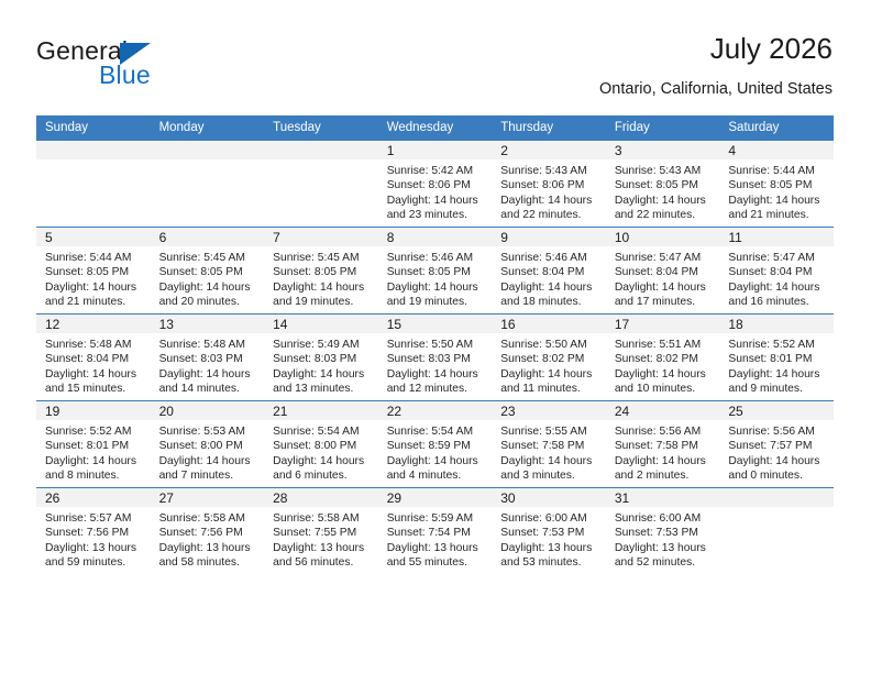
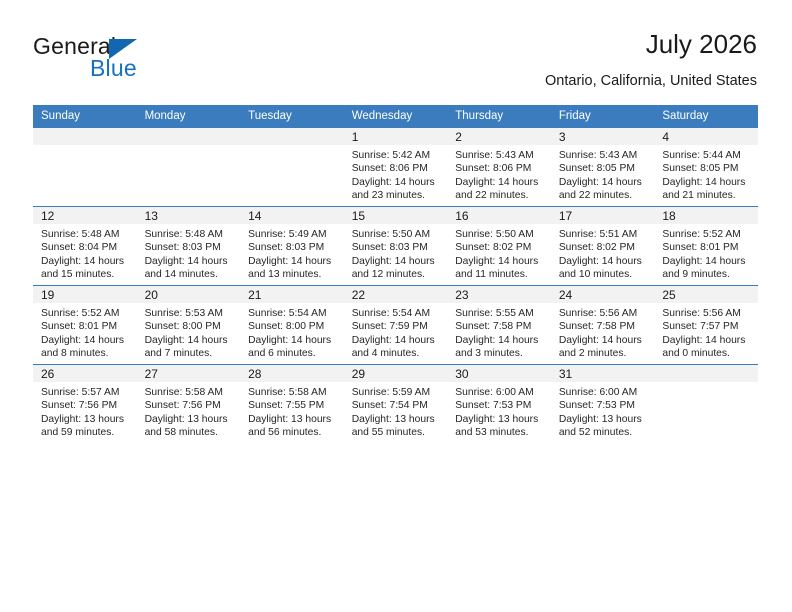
  General
  Blue
  July 2026
  Ontario, California, United States
  Sunday	Monday	Tuesday	Wednesday	Thursday	Friday	Saturday
  			1Sunrise: 5:42 AMSunset: 8:06 PMDaylight: 14 hoursand 23 minutes.	2Sunrise: 5:43 AMSunset: 8:06 PMDaylight: 14 hoursand 22 minutes.	3Sunrise: 5:43 AMSunset: 8:05 PMDaylight: 14 hoursand 22 minutes.	4Sunrise: 5:44 AMSunset: 8:05 PMDaylight: 14 hoursand 21 minutes.
- 5Sunrise: 5:44 AMSunset: 8:05 PMDaylight: 14 hoursand 21 minutes.	6Sunrise: 5:45 AMSunset: 8:05 PMDaylight: 14 hoursand 20 minutes.	7Sunrise: 5:45 AMSunset: 8:05 PMDaylight: 14 hoursand 19 minutes.	8Sunrise: 5:46 AMSunset: 8:05 PMDaylight: 14 hoursand 19 minutes.	9Sunrise: 5:46 AMSunset: 8:04 PMDaylight: 14 hoursand 18 minutes.	10Sunrise: 5:47 AMSunset: 8:04 PMDaylight: 14 hoursand 17 minutes.	11Sunrise: 5:47 AMSunset: 8:04 PMDaylight: 14 hoursand 16 minutes.
  12Sunrise: 5:48 AMSunset: 8:04 PMDaylight: 14 hoursand 15 minutes.	13Sunrise: 5:48 AMSunset: 8:03 PMDaylight: 14 hoursand 14 minutes.	14Sunrise: 5:49 AMSunset: 8:03 PMDaylight: 14 hoursand 13 minutes.	15Sunrise: 5:50 AMSunset: 8:03 PMDaylight: 14 hoursand 12 minutes.	16Sunrise: 5:50 AMSunset: 8:02 PMDaylight: 14 hoursand 11 minutes.	17Sunrise: 5:51 AMSunset: 8:02 PMDaylight: 14 hoursand 10 minutes.	18Sunrise: 5:52 AMSunset: 8:01 PMDaylight: 14 hoursand 9 minutes.
- 19Sunrise: 5:52 AMSunset: 8:01 PMDaylight: 14 hoursand 8 minutes.	20Sunrise: 5:53 AMSunset: 8:00 PMDaylight: 14 hoursand 7 minutes.	21Sunrise: 5:54 AMSunset: 8:00 PMDaylight: 14 hoursand 6 minutes.	22Sunrise: 5:54 AMSunset: 8:59 PMDaylight: 14 hoursand 4 minutes.	23Sunrise: 5:55 AMSunset: 7:58 PMDaylight: 14 hoursand 3 minutes.	24Sunrise: 5:56 AMSunset: 7:58 PMDaylight: 14 hoursand 2 minutes.	25Sunrise: 5:56 AMSunset: 7:57 PMDaylight: 14 hoursand 0 minutes.
+ 19Sunrise: 5:52 AMSunset: 8:01 PMDaylight: 14 hoursand 8 minutes.	20Sunrise: 5:53 AMSunset: 8:00 PMDaylight: 14 hoursand 7 minutes.	21Sunrise: 5:54 AMSunset: 8:00 PMDaylight: 14 hoursand 6 minutes.	22Sunrise: 5:54 AMSunset: 7:59 PMDaylight: 14 hoursand 4 minutes.	23Sunrise: 5:55 AMSunset: 7:58 PMDaylight: 14 hoursand 3 minutes.	24Sunrise: 5:56 AMSunset: 7:58 PMDaylight: 14 hoursand 2 minutes.	25Sunrise: 5:56 AMSunset: 7:57 PMDaylight: 14 hoursand 0 minutes.
  26Sunrise: 5:57 AMSunset: 7:56 PMDaylight: 13 hoursand 59 minutes.	27Sunrise: 5:58 AMSunset: 7:56 PMDaylight: 13 hoursand 58 minutes.	28Sunrise: 5:58 AMSunset: 7:55 PMDaylight: 13 hoursand 56 minutes.	29Sunrise: 5:59 AMSunset: 7:54 PMDaylight: 13 hoursand 55 minutes.	30Sunrise: 6:00 AMSunset: 7:53 PMDaylight: 13 hoursand 53 minutes.	31Sunrise: 6:00 AMSunset: 7:53 PMDaylight: 13 hoursand 52 minutes.
